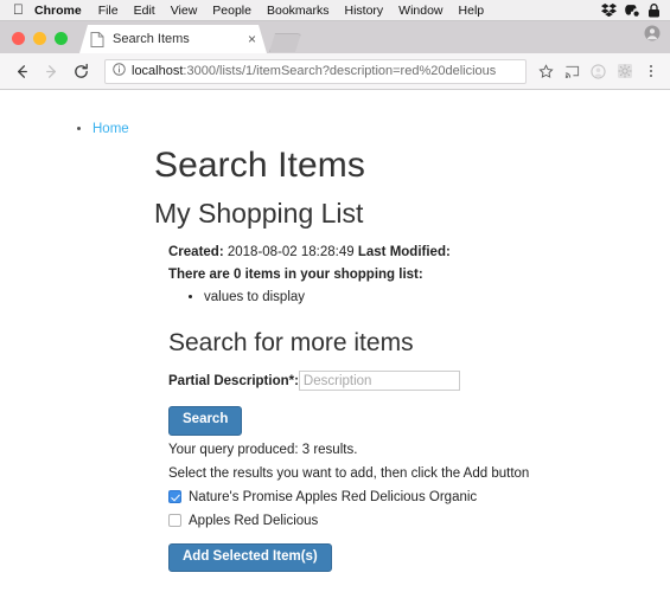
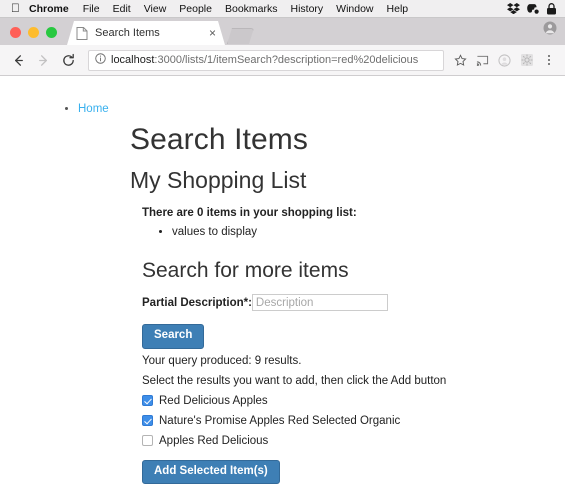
  
  Chrome
  File
  Edit
  View
  People
  Bookmarks
  History
  Window
  Help
  Search Items
  ×
  localhost:3000/lists/1/itemSearch?description=red%20delicious
  Home
  Search Items
  My Shopping List
- Created: 2018-08-02 18:28:49 Last Modified:
  There are 0 items in your shopping list:
  values to display
  Search for more items
  Partial Description*:
  Description
  Search
- Your query produced: 3 results.
+ Your query produced: 9 results.
  Select the results you want to add, then click the Add button
+ Red Delicious Apples
- Nature's Promise Apples Red Delicious Organic
+ Nature's Promise Apples Red Selected Organic
  Apples Red Delicious
  Add Selected Item(s)
